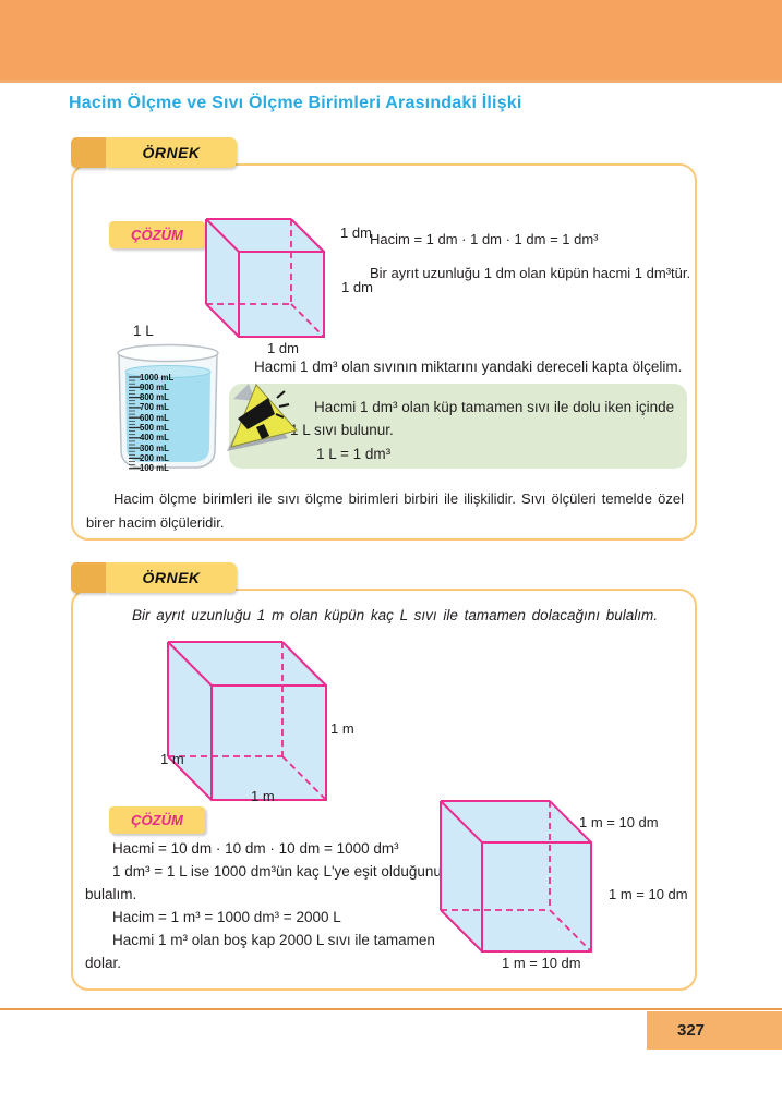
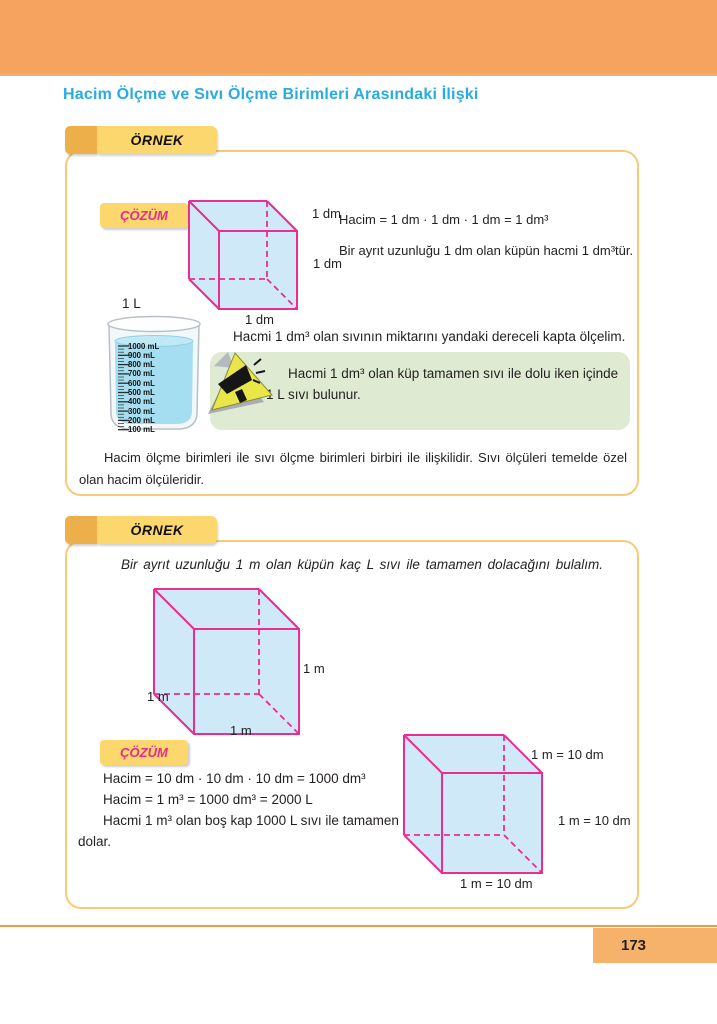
  Hacim Ölçme ve Sıvı Ölçme Birimleri Arasındaki İlişki
  ÖRNEK
  ÇÖZÜM
  1 dm
  1 dm
  1 dm
  Hacim = 1 dm · 1 dm · 1 dm = 1 dm³
  Bir ayrıt uzunluğu 1 dm olan küpün hacmi 1 dm³tür.
  1 L
  1000 mL
  900 mL
  800 mL
  700 mL
  600 mL
  500 mL
  400 mL
  300 mL
  200 mL
  100 mL
  Hacmi 1 dm³ olan sıvının miktarını yandaki dereceli kapta ölçelim.
  Hacmi 1 dm³ olan küp tamamen sıvı ile dolu iken içinde L sıvı bulunur.
- 1 L = 1 dm³
- Hacim ölçme birimleri ile sıvı ölçme birimleri birbiri ile ilişkilidir. Sıvı ölçüleri temelde özel birer hacim ölçüleridir.
+ Hacim ölçme birimleri ile sıvı ölçme birimleri birbiri ile ilişkilidir. Sıvı ölçüleri temelde özel olan hacim ölçüleridir.
  ÖRNEK
  Bir ayrıt uzunluğu 1 m olan küpün kaç L sıvı ile tamamen dolacağını bulalım.
  1 m
  1 m
  1 m
  ÇÖZÜM
- Hacmi = 10 dm · 10 dm · 10 dm = 1000 dm³
+ Hacim = 10 dm · 10 dm · 10 dm = 1000 dm³
- 1 dm³ = 1 L ise 1000 dm³ün kaç L'ye eşit olduğunu bulalım.
  Hacim = 1 m³ = 1000 dm³ = 2000 L
- Hacmi 1 m³ olan boş kap 2000 L sıvı ile tamamen dolar.
+ Hacmi 1 m³ olan boş kap 1000 L sıvı ile tamamen dolar.
  1 m = 10 dm
  1 m = 10 dm
  1 m = 10 dm
- 327
+ 173
